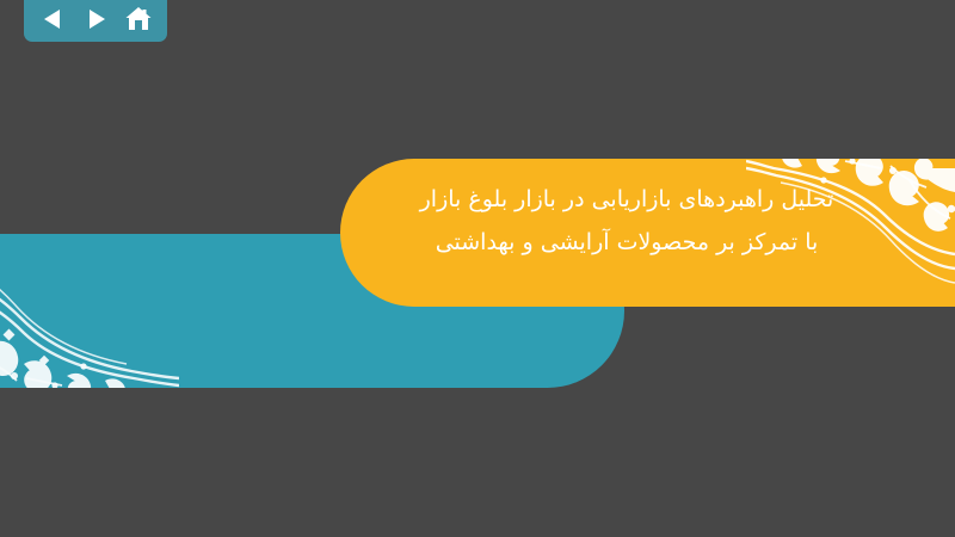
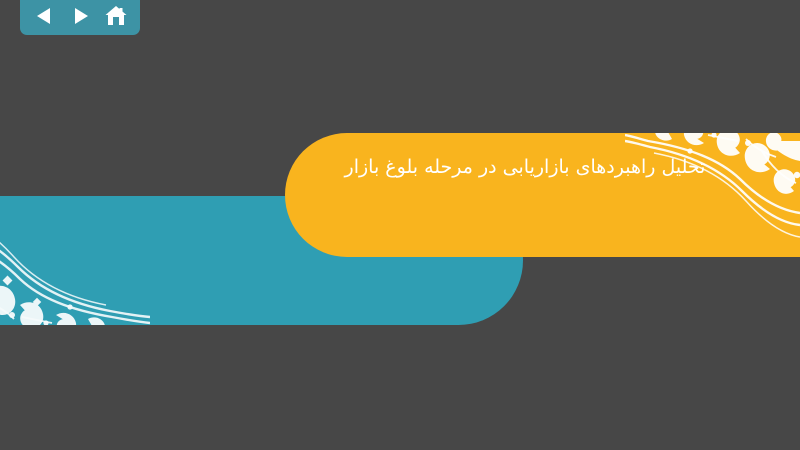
- تحلیل راهبردهای بازاریابی در بازار بلوغ بازار
+ تحلیل راهبردهای بازاریابی در مرحله بلوغ بازار
- با تمرکز بر محصولات آرایشی و بهداشتی
